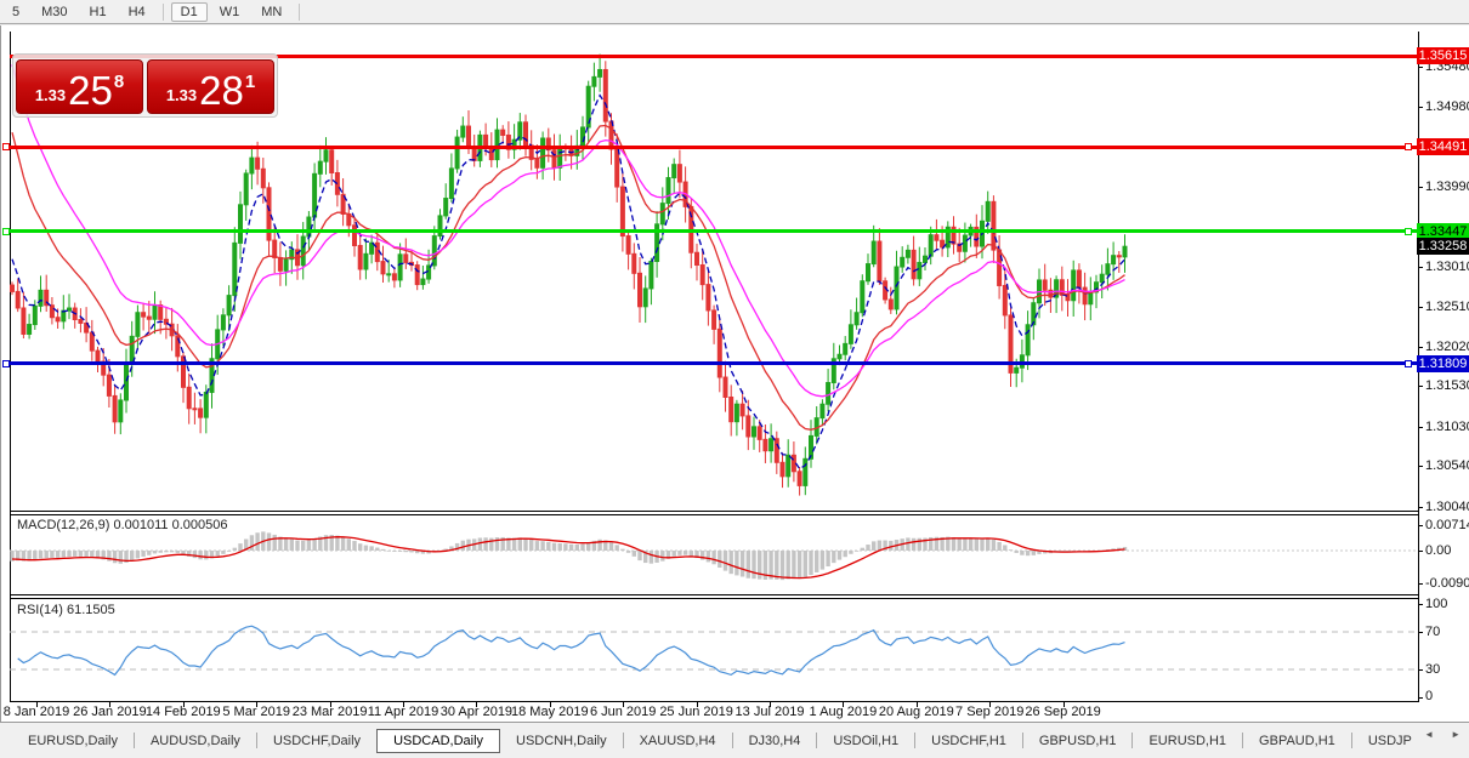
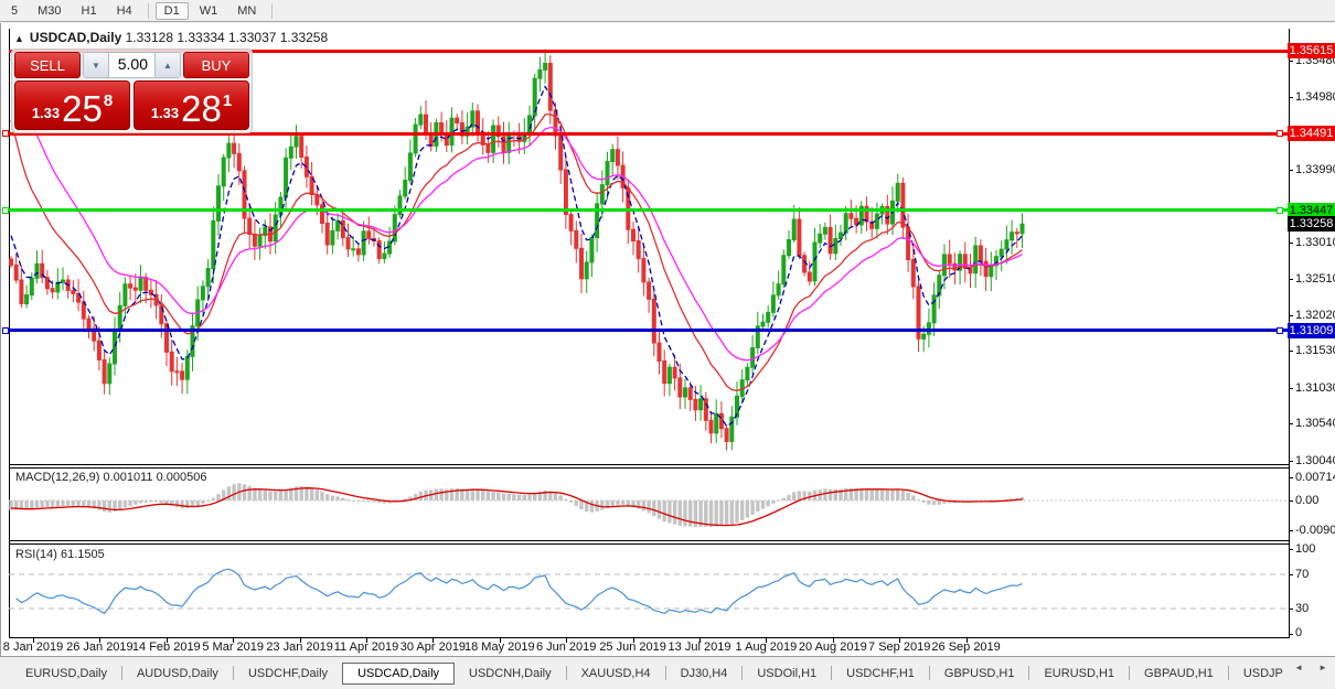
  5
  M30
  H1
  H4
  D1
  W1
  MN
+ ▲ USDCAD,Daily 1.33128 1.33334 1.33037 1.33258
+ SELL
+ ▼
+ 5.00
+ ▲
+ BUY
  1.33
  25
  8
  1.33
  28
  1
  MACD(12,26,9) 0.001011 0.000506
  RSI(14) 61.1505
  EURUSD,Daily
  AUDUSD,Daily
  USDCHF,Daily
  USDCAD,Daily
  USDCNH,Daily
  XAUUSD,H4
  DJ30,H4
  USDOil,H1
  USDCHF,H1
  GBPUSD,H1
  EURUSD,H1
  GBPAUD,H1
  USDJP
  ◄
  ►
  1.35615
  1.34491
  1.33447
  1.31809
  1.33258
  1.3548
  1.3498
  1.3399
  1.3301
  1.3251
  1.3202
  1.3153
  1.3103
  1.3054
  1.3004
  0.0071
  0.00
  -0.0090
  100
  70
  30
  0
  8 Jan 2019
  26 Jan 2019
  14 Feb 2019
  5 Mar 2019
- 23 Mar 2019
+ 23 Jan 2019
  11 Apr 2019
  30 Apr 2019
  18 May 2019
  6 Jun 2019
  25 Jun 2019
  13 Jul 2019
  1 Aug 2019
  20 Aug 2019
  7 Sep 2019
  26 Sep 2019
